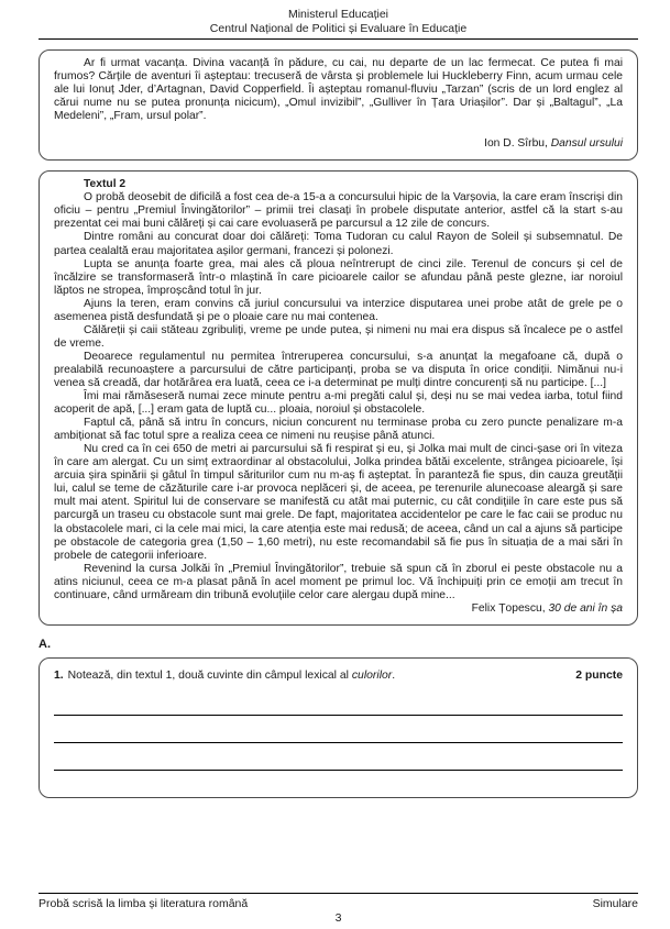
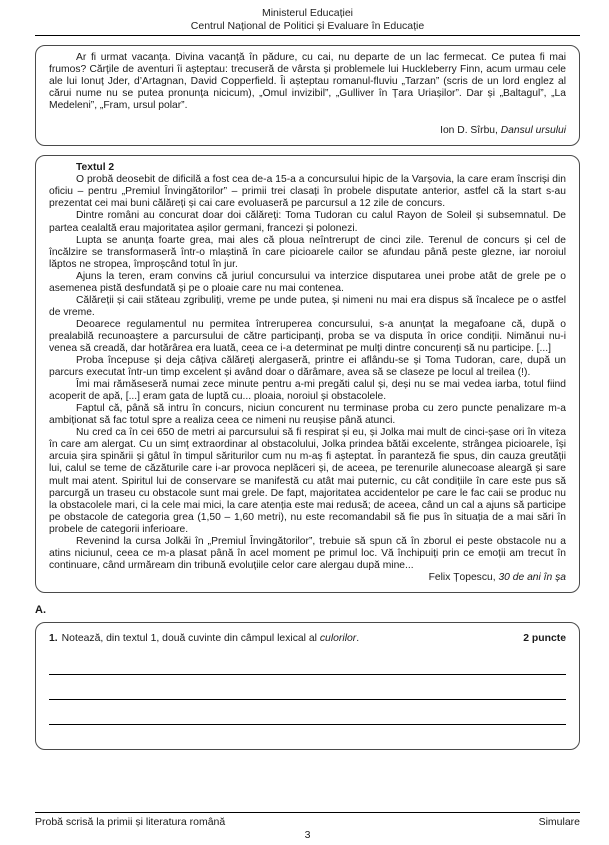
  Ministerul Educației
  Centrul Național de Politici și Evaluare în Educație
  Ar fi urmat vacanța. Divina vacanță în pădure, cu cai, nu departe de un lac fermecat. Ce putea fi mai frumos? Cărțile de aventuri îi așteptau: trecuseră de vârsta și problemele lui Huckleberry Finn, acum urmau cele ale lui Ionuț Jder, d’Artagnan, David Copperfield. Îi așteptau romanul-fluviu „Tarzan” (scris de un lord englez al cărui nume nu se putea pronunța nicicum), „Omul invizibil”, „Gulliver în Țara Uriașilor”. Dar și „Baltagul”, „La Medeleni”, „Fram, ursul polar”.
  Ion D. Sîrbu, Dansul ursului
  Textul 2
  O probă deosebit de dificilă a fost cea de-a 15-a a concursului hipic de la Varșovia, la care eram înscriși din oficiu – pentru „Premiul Învingătorilor” – primii trei clasați în probele disputate anterior, astfel că la start s-au prezentat cei mai buni călăreți și cai care evoluaseră pe parcursul a 12 zile de concurs.
  Dintre români au concurat doar doi călăreți: Toma Tudoran cu calul Rayon de Soleil și subsemnatul. De partea cealaltă erau majoritatea așilor germani, francezi și polonezi.
  Lupta se anunța foarte grea, mai ales că ploua neîntrerupt de cinci zile. Terenul de concurs și cel de încălzire se transformaseră într-o mlaștină în care picioarele cailor se afundau până peste glezne, iar noroiul lăptos ne stropea, împroșcând totul în jur.
  Ajuns la teren, eram convins că juriul concursului va interzice disputarea unei probe atât de grele pe o asemenea pistă desfundată și pe o ploaie care nu mai contenea.
  Călăreții și caii stăteau zgribuliți, vreme pe unde putea, și nimeni nu mai era dispus să încalece pe o astfel de vreme.
  Deoarece regulamentul nu permitea întreruperea concursului, s-a anunțat la megafoane că, după o prealabilă recunoaștere a parcursului de către participanți, proba se va disputa în orice condiții. Nimănui nu-i venea să creadă, dar hotărârea era luată, ceea ce i-a determinat pe mulți dintre concurenți să nu participe. [...]
+ Proba începuse și deja câțiva călăreți alergaseră, printre ei aflându-se și Toma Tudoran, care, după un parcurs executat într-un timp excelent și având doar o dărâmare, avea să se claseze pe locul al treilea (!).
  Îmi mai rămăseseră numai zece minute pentru a-mi pregăti calul și, deși nu se mai vedea iarba, totul fiind acoperit de apă, [...] eram gata de luptă cu... ploaia, noroiul și obstacolele.
  Faptul că, până să intru în concurs, niciun concurent nu terminase proba cu zero puncte penalizare m-a ambiționat să fac totul spre a realiza ceea ce nimeni nu reușise până atunci.
  Nu cred ca în cei 650 de metri ai parcursului să fi respirat și eu, și Jolka mai mult de cinci-șase ori în viteza în care am alergat. Cu un simț extraordinar al obstacolului, Jolka prindea bătăi excelente, strângea picioarele, își arcuia șira spinării și gâtul în timpul săriturilor cum nu m-aș fi așteptat. În paranteză fie spus, din cauza greutății lui, calul se teme de căzăturile care i-ar provoca neplăceri și, de aceea, pe terenurile alunecoase aleargă și sare mult mai atent. Spiritul lui de conservare se manifestă cu atât mai puternic, cu cât condițiile în care este pus să parcurgă un traseu cu obstacole sunt mai grele. De fapt, majoritatea accidentelor pe care le fac caii se produc nu la obstacolele mari, ci la cele mai mici, la care atenția este mai redusă; de aceea, când un cal a ajuns să participe pe obstacole de categoria grea (1,50 – 1,60 metri), nu este recomandabil să fie pus în situația de a mai sări în probele de categorii inferioare.
  Revenind la cursa Jolkăi în „Premiul Învingătorilor”, trebuie să spun că în zborul ei peste obstacole nu a atins niciunul, ceea ce m-a plasat până în acel moment pe primul loc. Vă închipuiți prin ce emoții am trecut în continuare, când urmăream din tribună evoluțiile celor care alergau după mine...
  Felix Țopescu, 30 de ani în șa
  A.
  1. Notează, din textul 1, două cuvinte din câmpul lexical al culorilor.
  2 puncte
- Probă scrisă la limba și literatura română
+ Probă scrisă la primii și literatura română
  Simulare
  3
